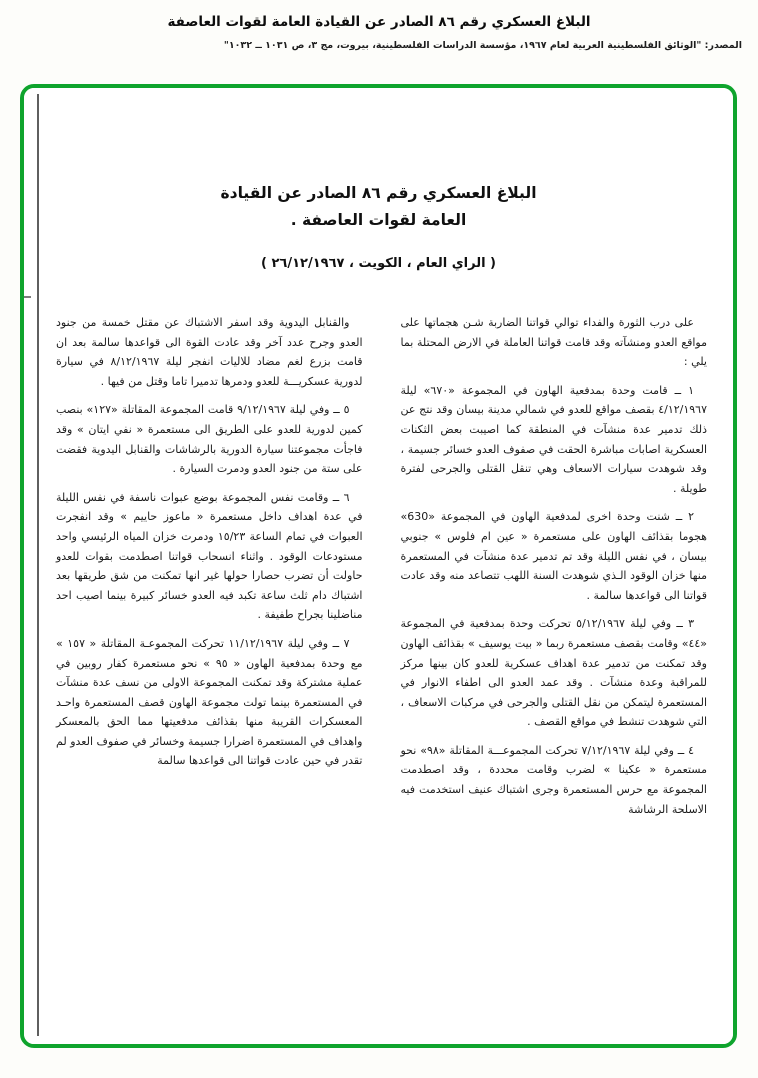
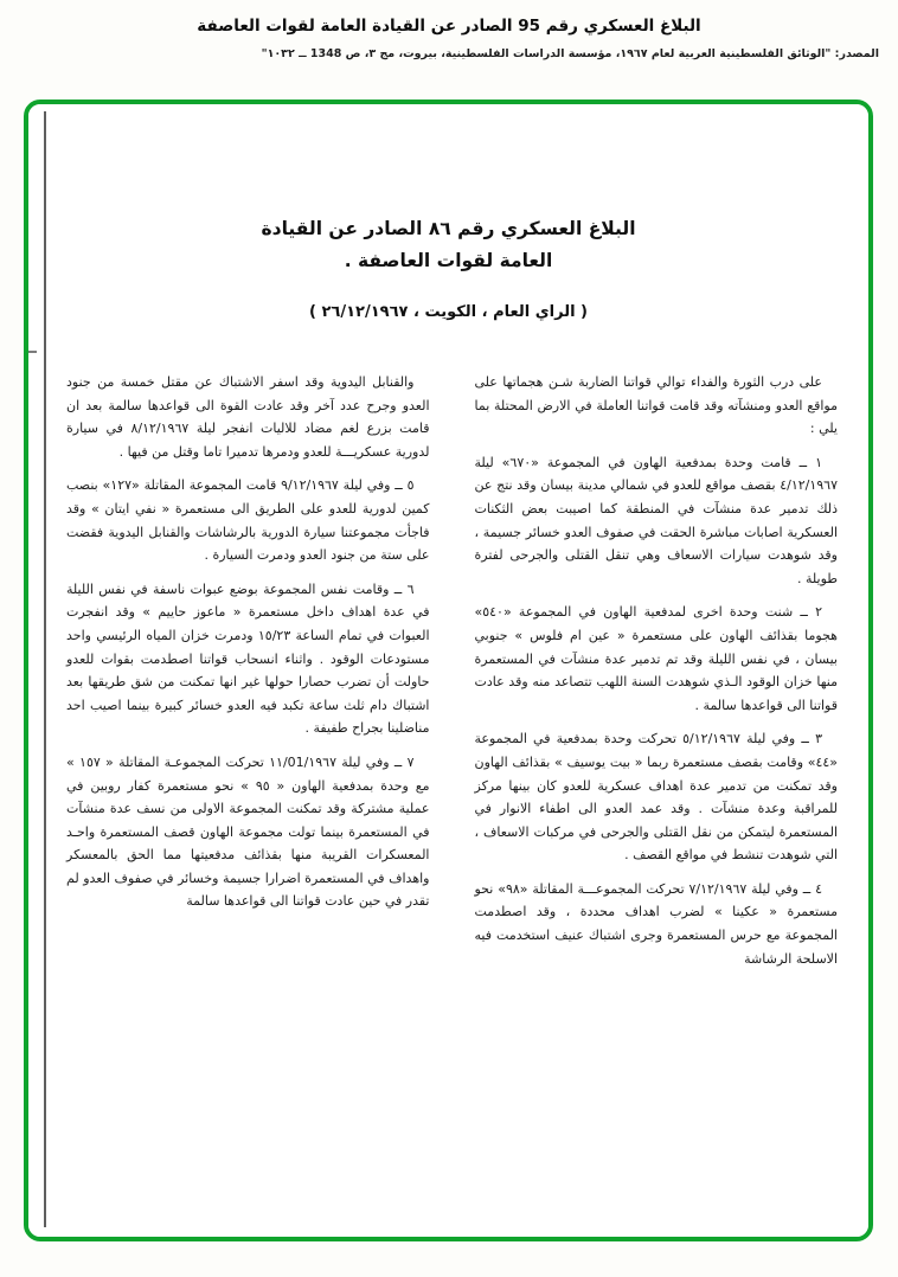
- البلاغ العسكري رقم ٨٦ الصادر عن القيادة العامة لقوات العاصفة
+ البلاغ العسكري رقم 95 الصادر عن القيادة العامة لقوات العاصفة
- المصدر: "الوثائق الفلسطينية العربية لعام ١٩٦٧، مؤسسة الدراسات الفلسطينية، بيروت، مج ٣، ص ١٠٣١ ــ ١٠٣٢"
+ المصدر: "الوثائق الفلسطينية العربية لعام ١٩٦٧، مؤسسة الدراسات الفلسطينية، بيروت، مج ٣، ص 1348 ــ ١٠٣٢"
  البلاغ العسكري رقم ٨٦ الصادر عن القيادة
  العامة لقوات العاصفة .
  ( الراي العام ، الكويت ، ٢٦/١٢/١٩٦٧ )
  على درب الثورة والفداء توالي قواتنا الضاربة شـن هجماتها على مواقع العدو ومنشآته وقد قامت قواتنا العاملة في الارض المحتلة بما يلي :
  ١ ــ قامت وحدة بمدفعية الهاون في المجموعة «٦٧٠» ليلة ٤/١٢/١٩٦٧ بقصف مواقع للعدو في شمالي مدينة بيسان وقد نتج عن ذلك تدمير عدة منشآت في المنطقة كما اصيبت بعض الثكنات العسكرية اصابات مباشرة الحقت في صفوف العدو خسائر جسيمة ، وقد شوهدت سيارات الاسعاف وهي تنقل القتلى والجرحى لفترة طويلة .
- ٢ ــ شنت وحدة اخرى لمدفعية الهاون في المجموعة «630» هجوما بقذائف الهاون على مستعمرة « عين ام فلوس » جنوبي بيسان ، في نفس الليلة وقد تم تدمير عدة منشآت في المستعمرة منها خزان الوقود الـذي شوهدت السنة اللهب تتصاعد منه وقد عادت قواتنا الى قواعدها سالمة .
+ ٢ ــ شنت وحدة اخرى لمدفعية الهاون في المجموعة «٥٤٠» هجوما بقذائف الهاون على مستعمرة « عين ام فلوس » جنوبي بيسان ، في نفس الليلة وقد تم تدمير عدة منشآت في المستعمرة منها خزان الوقود الـذي شوهدت السنة اللهب تتصاعد منه وقد عادت قواتنا الى قواعدها سالمة .
  ٣ ــ وفي ليلة ٥/١٢/١٩٦٧ تحركت وحدة بمدفعية في المجموعة «٤٤» وقامت بقصف مستعمرة ربما « بيت يوسيف » بقذائف الهاون وقد تمكنت من تدمير عدة اهداف عسكرية للعدو كان بينها مركز للمراقبة وعدة منشآت . وقد عمد العدو الى اطفاء الانوار في المستعمرة ليتمكن من نقل القتلى والجرحى في مركبات الاسعاف ، التي شوهدت تنشط في مواقع القصف .
- ٤ ــ وفي ليلة ٧/١٢/١٩٦٧ تحركت المجموعـــة المقاتلة «٩٨» نحو مستعمرة « عكينا » لضرب وقامت محددة ، وقد اصطدمت المجموعة مع حرس المستعمرة وجرى اشتباك عنيف استخدمت فيه الاسلحة الرشاشة
+ ٤ ــ وفي ليلة ٧/١٢/١٩٦٧ تحركت المجموعـــة المقاتلة «٩٨» نحو مستعمرة « عكينا » لضرب اهداف محددة ، وقد اصطدمت المجموعة مع حرس المستعمرة وجرى اشتباك عنيف استخدمت فيه الاسلحة الرشاشة
  والقنابل اليدوية وقد اسفر الاشتباك عن مقتل خمسة من جنود العدو وجرح عدد آخر وقد عادت القوة الى قواعدها سالمة بعد ان قامت بزرع لغم مضاد للاليات انفجر ليلة ٨/١٢/١٩٦٧ في سيارة لدورية عسكريـــة للعدو ودمرها تدميرا تاما وقتل من فيها .
  ٥ ــ وفي ليلة ٩/١٢/١٩٦٧ قامت المجموعة المقاتلة «١٢٧» بنصب كمين لدورية للعدو على الطريق الى مستعمرة « نفي ايتان » وقد فاجأت مجموعتنا سيارة الدورية بالرشاشات والقنابل اليدوية فقضت على ستة من جنود العدو ودمرت السيارة .
  ٦ ــ وقامت نفس المجموعة بوضع عبوات ناسفة في نفس الليلة في عدة اهداف داخل مستعمرة « ماعوز حاييم » وقد انفجرت العبوات في تمام الساعة ١٥/٢٣ ودمرت خزان المياه الرئيسي واحد مستودعات الوقود . واثناء انسحاب قواتنا اصطدمت بقوات للعدو حاولت أن تضرب حصارا حولها غير انها تمكنت من شق طريقها بعد اشتباك دام ثلث ساعة تكبد فيه العدو خسائر كبيرة بينما اصيب احد مناضلينا بجراح طفيفة .
- ٧ ــ وفي ليلة ١١/١٢/١٩٦٧ تحركت المجموعـة المقاتلة « ١٥٧ » مع وحدة بمدفعية الهاون « ٩٥ » نحو مستعمرة كفار روبين في عملية مشتركة وقد تمكنت المجموعة الاولى من نسف عدة منشآت في المستعمرة بينما تولت مجموعة الهاون قصف المستعمرة واحـد المعسكرات القريبة منها بقذائف مدفعيتها مما الحق بالمعسكر واهداف في المستعمرة اضرارا جسيمة وخسائر في صفوف العدو لم تقدر في حين عادت قواتنا الى قواعدها سالمة
+ ٧ ــ وفي ليلة ١١/01/١٩٦٧ تحركت المجموعـة المقاتلة « ١٥٧ » مع وحدة بمدفعية الهاون « ٩٥ » نحو مستعمرة كفار روبين في عملية مشتركة وقد تمكنت المجموعة الاولى من نسف عدة منشآت في المستعمرة بينما تولت مجموعة الهاون قصف المستعمرة واحـد المعسكرات القريبة منها بقذائف مدفعيتها مما الحق بالمعسكر واهداف في المستعمرة اضرارا جسيمة وخسائر في صفوف العدو لم تقدر في حين عادت قواتنا الى قواعدها سالمة
